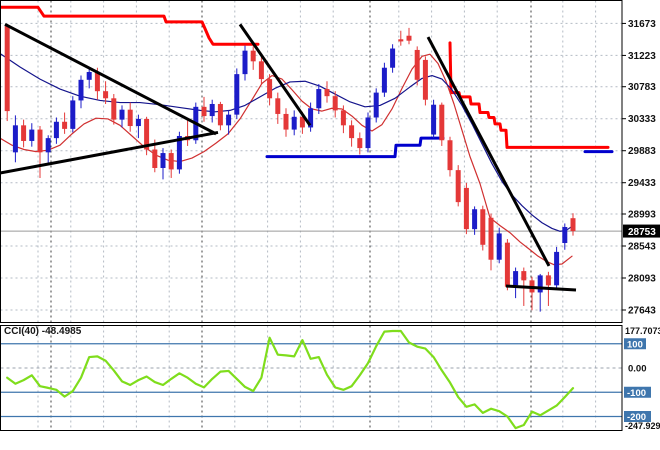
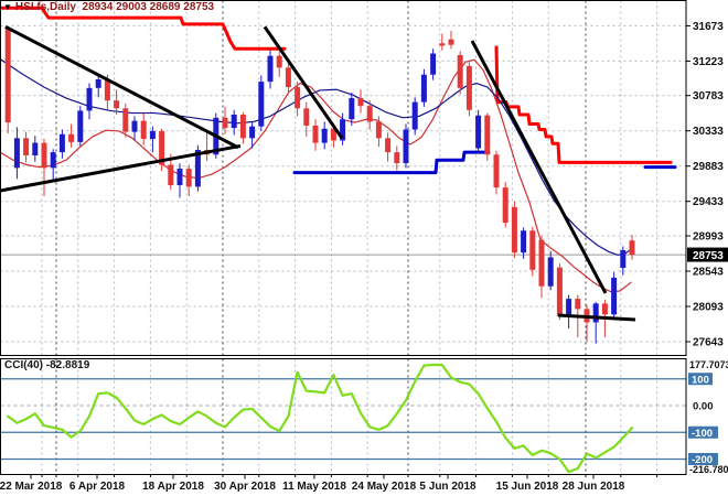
  31673
  31223
  30783
  30333
  29883
  29433
  28993
  28543
  28093
  27643
  28753
  177.707
  0.00
- -247.929
+ -216.780
  100
  -100
  -200
+ 22 Mar 2018
+ 6 Apr 2018
+ 18 Apr 2018
+ 30 Apr 2018
+ 11 May 2018
+ 24 May 2018
+ 5 Jun 2018
+ 15 Jun 2018
+ 28 Jun 2018
+ ▼ HSI.fs,Daily 28934 29003 28689 28753
- CCI(40) -48.4985
+ CCI(40) -82.8819
